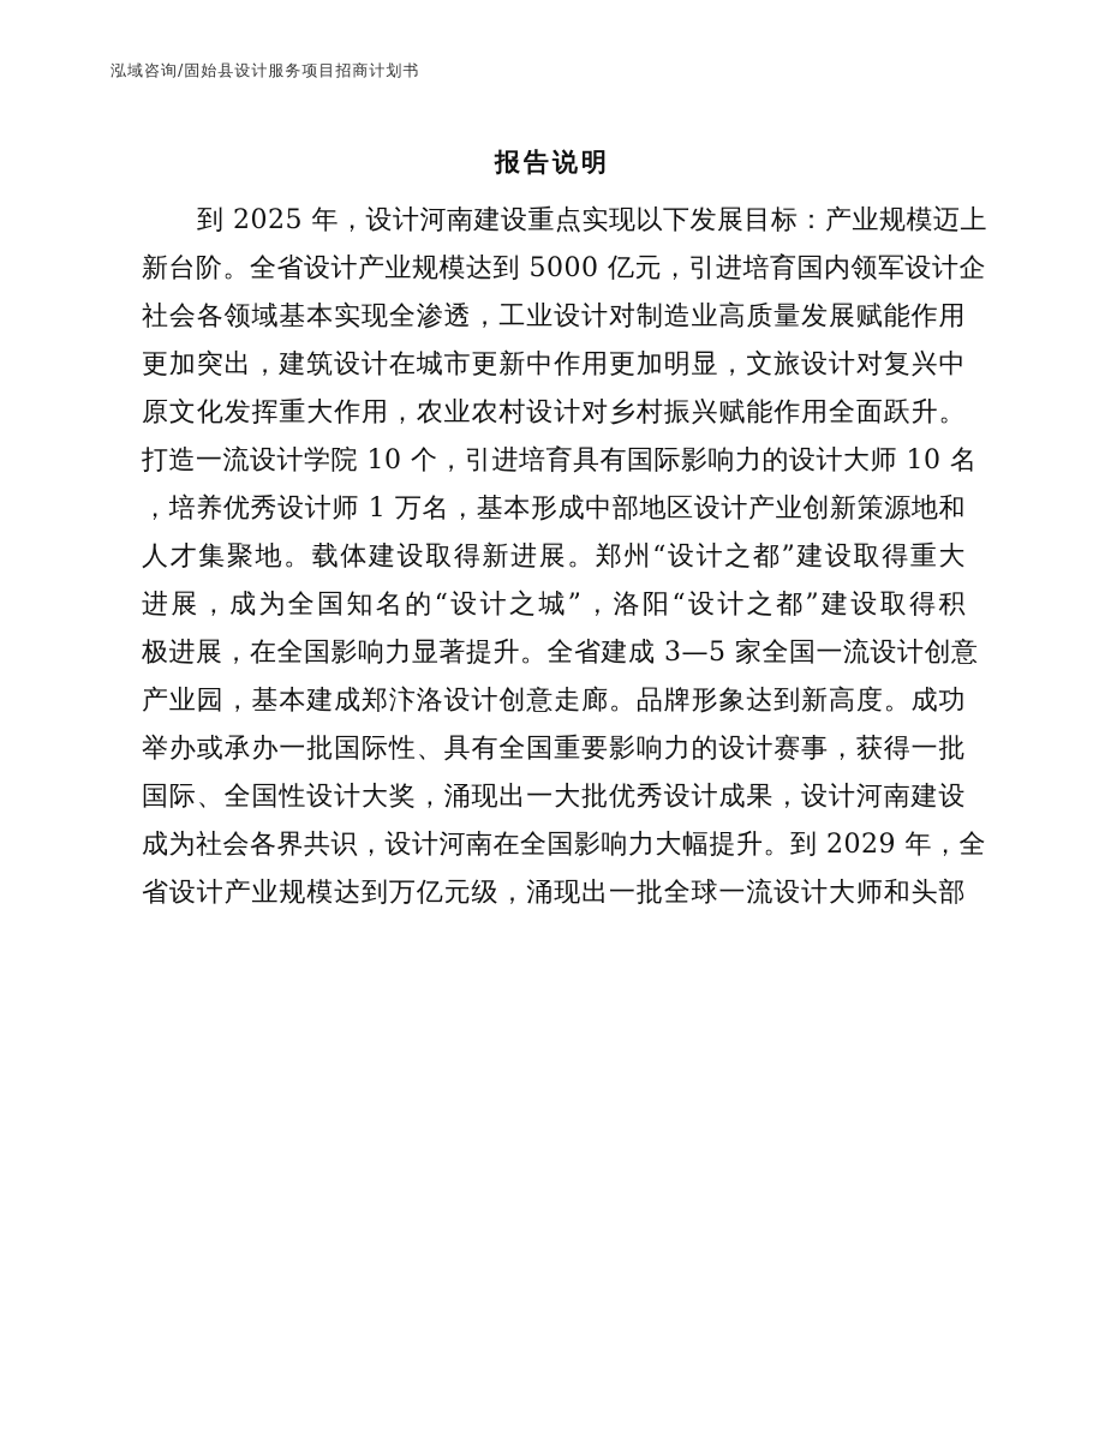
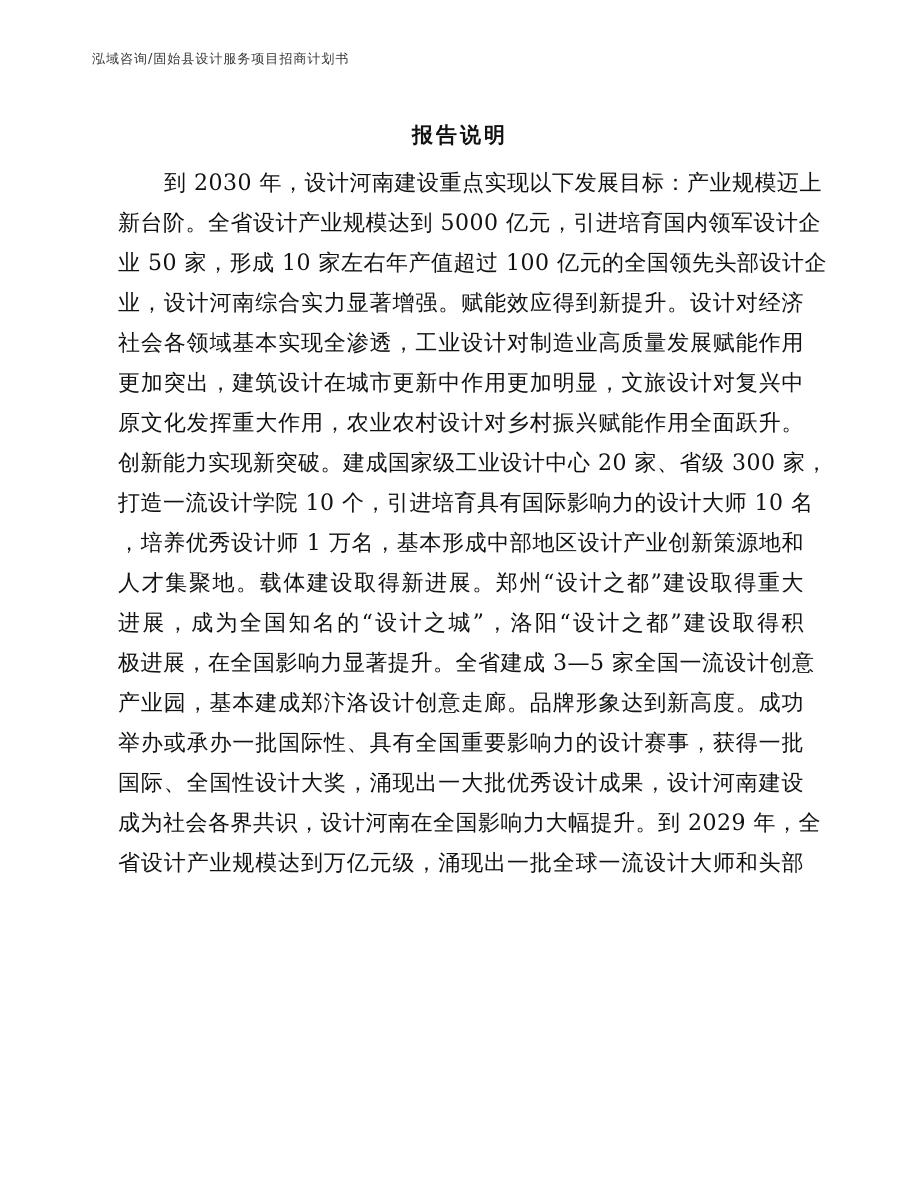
  泓域咨询/固始县设计服务项目招商计划书
  报告说明
- 到 2025 年，设计河南建设重点实现以下发展目标：产业规模迈上
+ 到 2030 年，设计河南建设重点实现以下发展目标：产业规模迈上
  新台阶。全省设计产业规模达到 5000 亿元，引进培育国内领军设计企
+ 业 50 家，形成 10 家左右年产值超过 100 亿元的全国领先头部设计企
+ 业，设计河南综合实力显著增强。赋能效应得到新提升。设计对经济
  社会各领域基本实现全渗透，工业设计对制造业高质量发展赋能作用
  更加突出，建筑设计在城市更新中作用更加明显，文旅设计对复兴中
  原文化发挥重大作用，农业农村设计对乡村振兴赋能作用全面跃升。
+ 创新能力实现新突破。建成国家级工业设计中心 20 家、省级 300 家，
  打造一流设计学院 10 个，引进培育具有国际影响力的设计大师 10 名
  ，培养优秀设计师 1 万名，基本形成中部地区设计产业创新策源地和
  人才集聚地。载体建设取得新进展。郑州“设计之都”建设取得重大
  进展，成为全国知名的“设计之城”，洛阳“设计之都”建设取得积
  极进展，在全国影响力显著提升。全省建成 3—5 家全国一流设计创意
  产业园，基本建成郑汴洛设计创意走廊。品牌形象达到新高度。成功
  举办或承办一批国际性、具有全国重要影响力的设计赛事，获得一批
  国际、全国性设计大奖，涌现出一大批优秀设计成果，设计河南建设
  成为社会各界共识，设计河南在全国影响力大幅提升。到 2029 年，全
  省设计产业规模达到万亿元级，涌现出一批全球一流设计大师和头部
